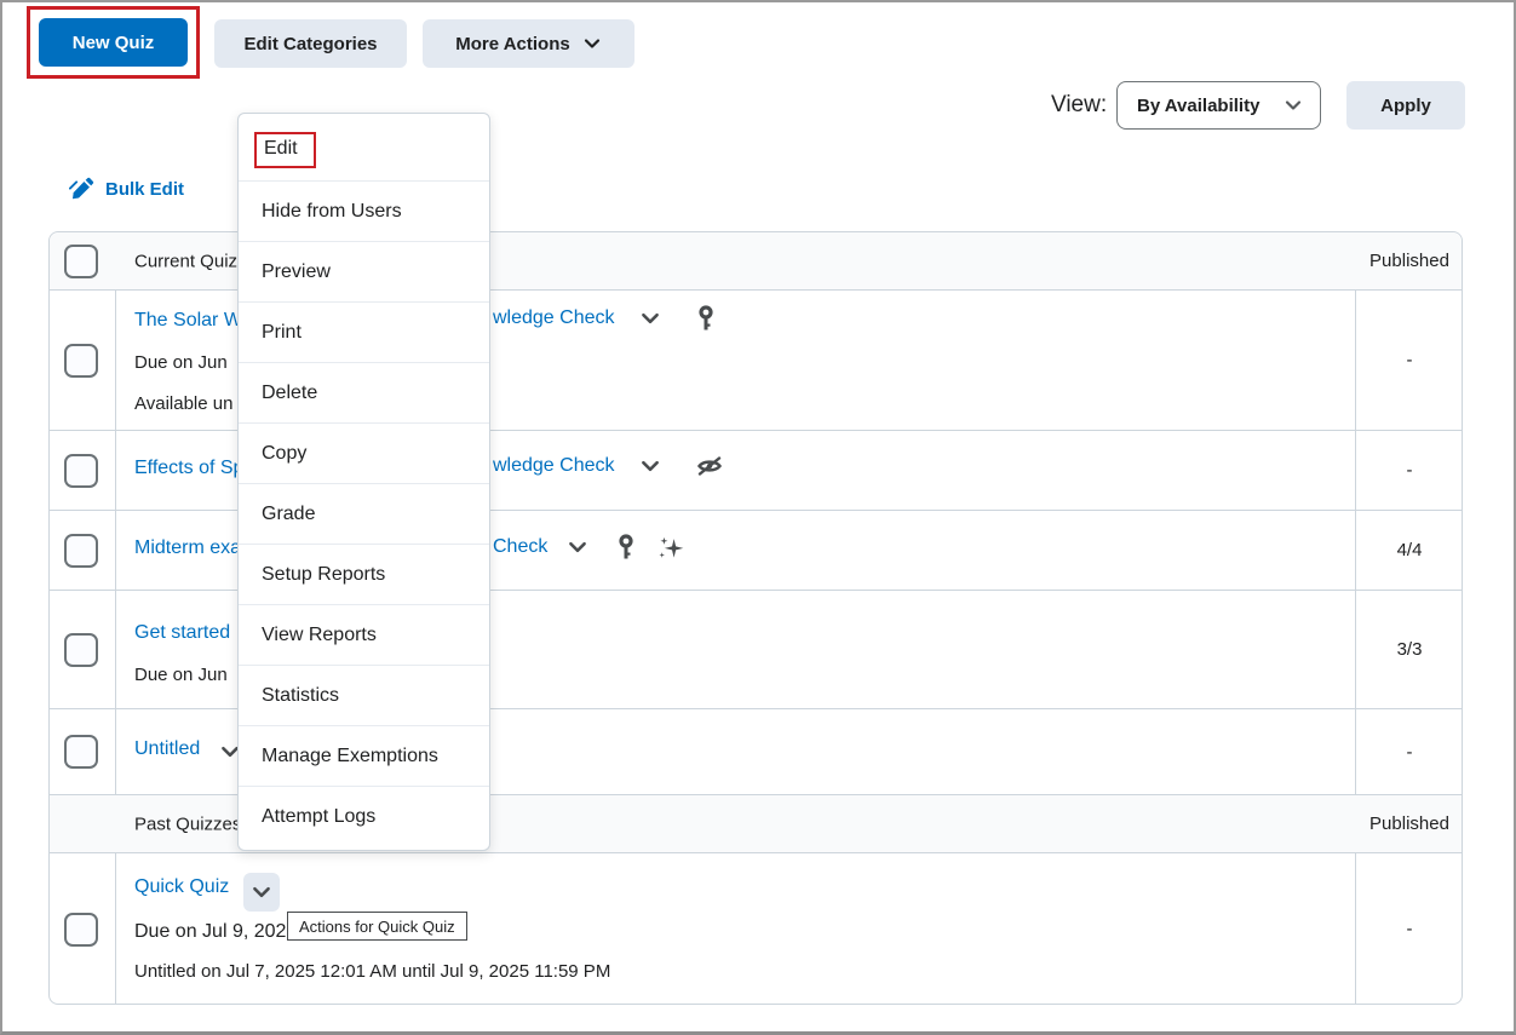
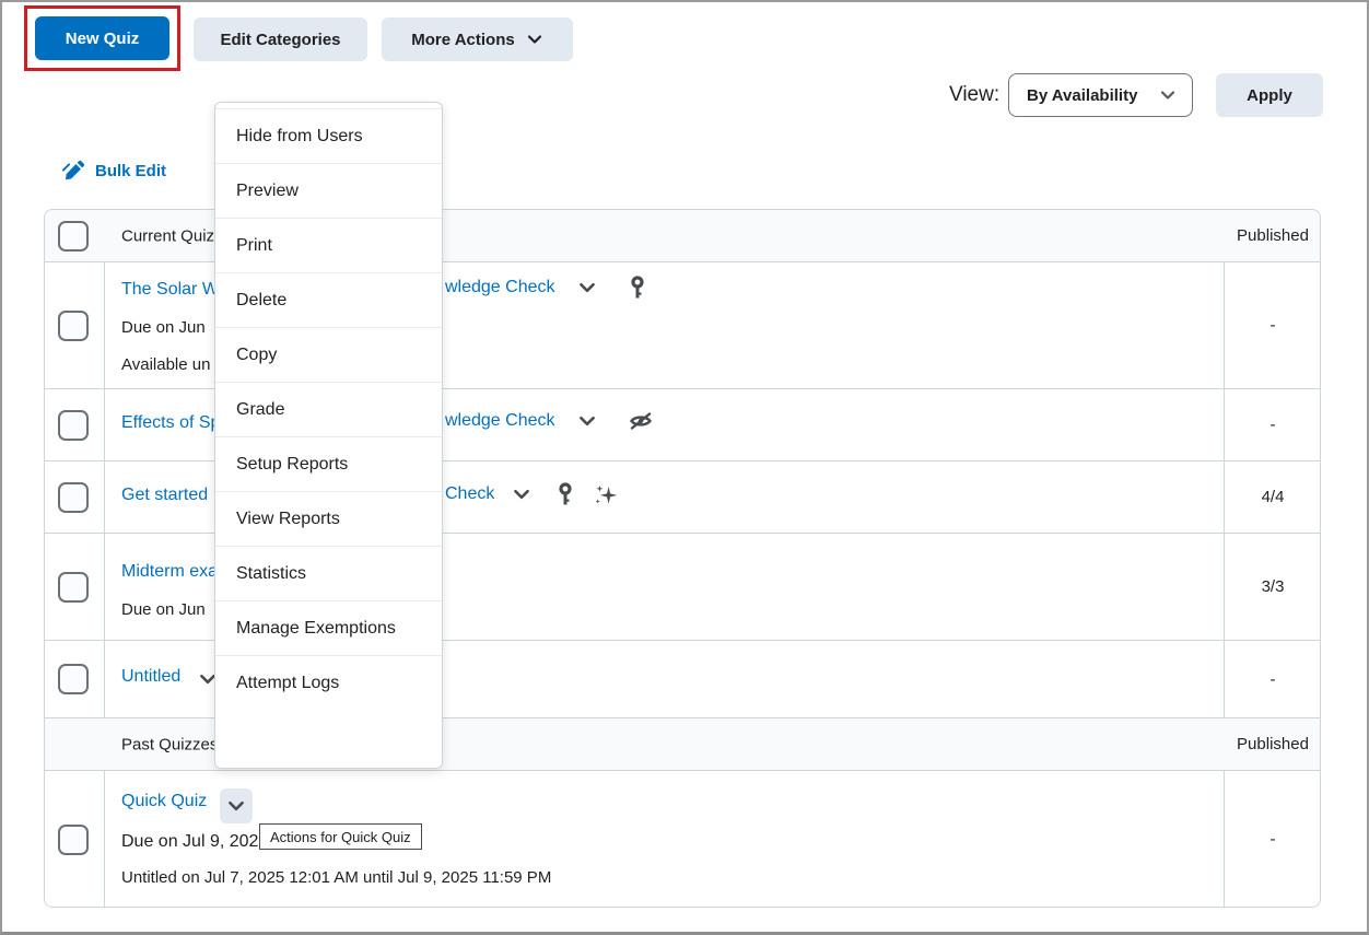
  New Quiz
  Edit Categories
  More Actions
  View:
  By Availability
  Apply
  Bulk Edit
  Current Quiz
  Published
  The Solar W
  wledge Check
  Due on Jun
  Available un
  -
  Effects of S
  wledge Check
  -
- Midterm exa
+ Get started
  Check
  4/4
- Get started
+ Midterm exa
  Due on Jun
  3/3
  Untitled
  -
  Past Quizze
  Published
  Quick Quiz
  Actions for Quick Quiz
  Due on Jul 9, 202
  Untitled on Jul 7, 2025 12:01 AM until Jul 9, 2025 11:59 PM
  -
- Edit
  Hide from Users
  Preview
  Print
  Delete
  Copy
  Grade
  Setup Reports
  View Reports
  Statistics
  Manage Exemptions
  Attempt Logs
